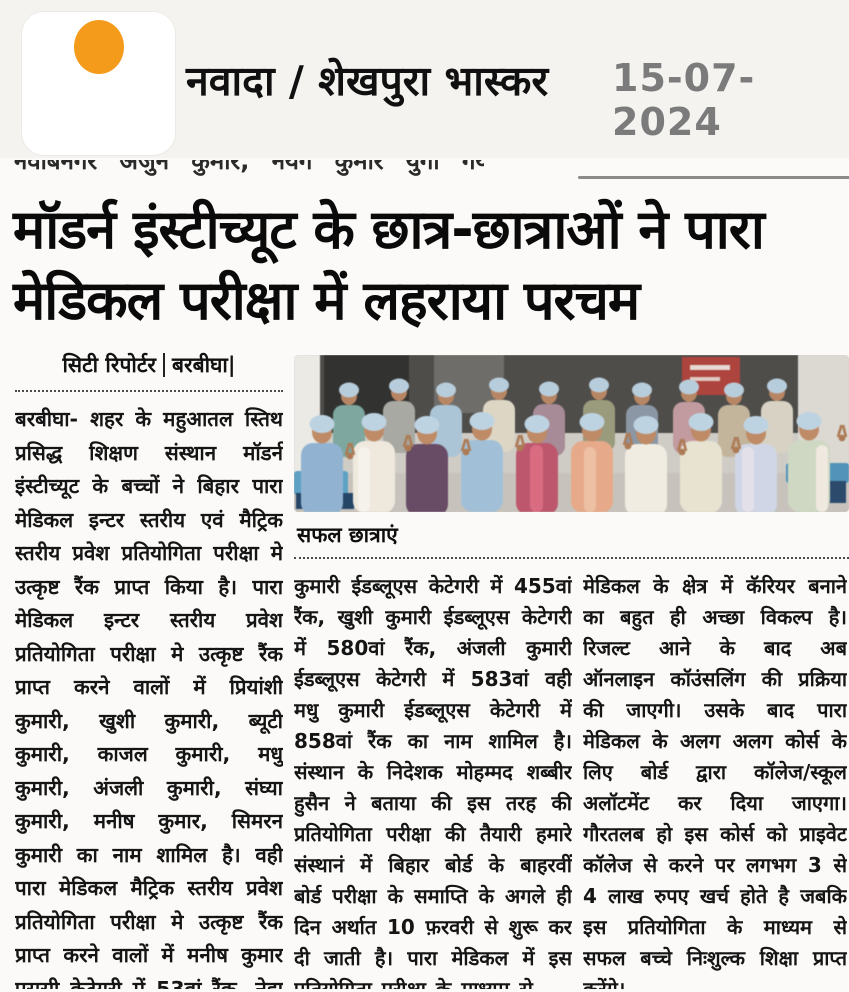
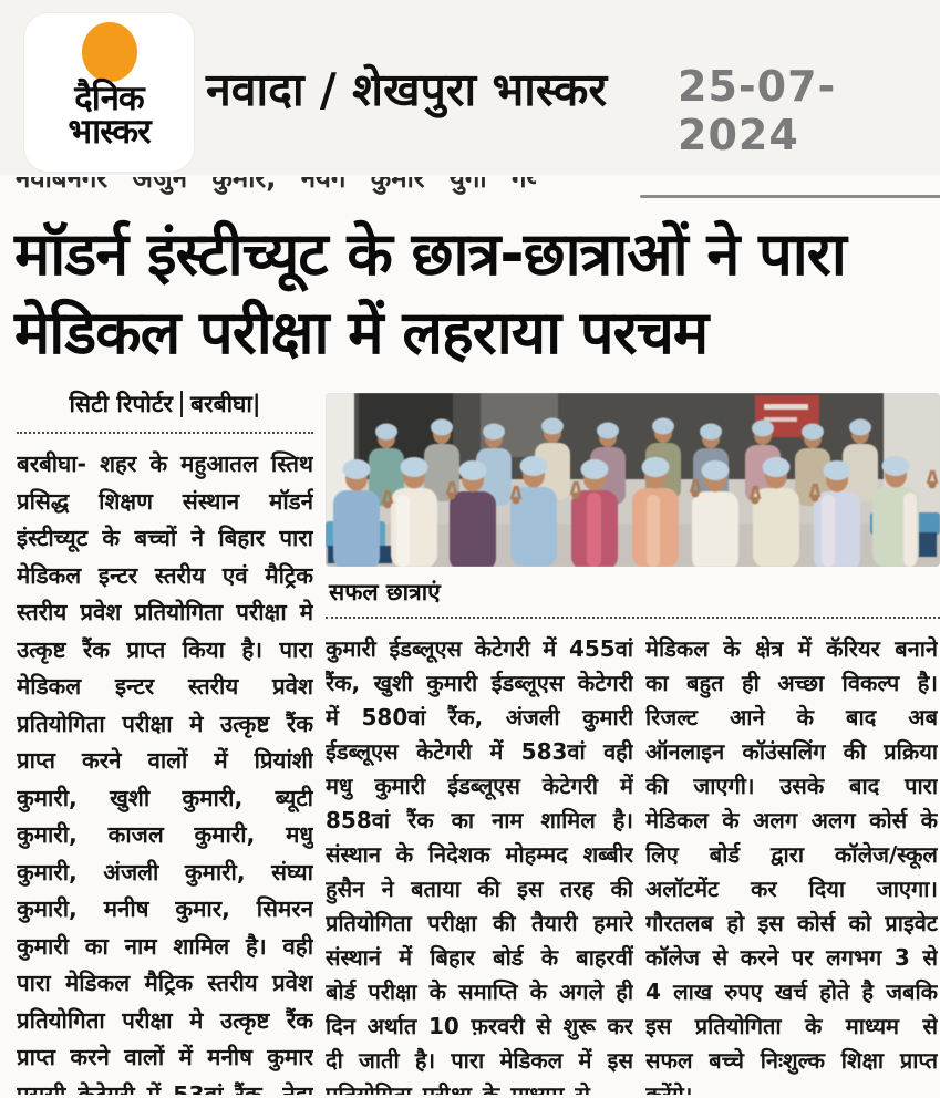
+ दैनिक
+ भास्कर
  नवादा / शेखपुरा भास्कर
- 15-07-2024
+ 25-07-2024
  नवाबनगर अर्जुन कुमार, नयंग कुमार युगा ग
  मॉडर्न इंस्टीच्यूट के छात्र-छात्राओं ने पारा
  मेडिकल परीक्षा में लहराया परचम
  सिटी रिपोर्टर
  बरबीघा|
  बरबीघा- शहर के महुआतल स्तिथ प्रसिद्ध शिक्षण संस्थान मॉडर्न इंस्टीच्यूट के बच्चों ने बिहार पारा मेडिकल इन्टर स्तरीय एवं मैट्रिक स्तरीय प्रवेश प्रतियोगिता परीक्षा मे उत्कृष्ट रैंक प्राप्त किया है। पारा मेडिकल इन्टर स्तरीय प्रवेश प्रतियोगिता परीक्षा मे उत्कृष्ट रैंक प्राप्त करने वालों में प्रियांशी कुमारी, खुशी कुमारी, ब्यूटी कुमारी, काजल कुमारी, मधु कुमारी, अंजली कुमारी, संघ्या कुमारी, मनीष कुमार, सिमरन कुमारी का नाम शामिल है। वही पारा मेडिकल मैट्रिक स्तरीय प्रवेश प्रतियोगिता परीक्षा मे उत्कृष्ट रैंक प्राप्त करने वालों में मनीष कुमार एससी केटेगरी में 53वां रैंक, नेहा
  सफल छात्राएं
  कुमारी ईडब्लूएस केटेगरी में 455वां रैंक, खुशी कुमारी ईडब्लूएस केटेगरी में 580वां रैंक, अंजली कुमारी ईडब्लूएस केटेगरी में 583वां वही मधु कुमारी ईडब्लूएस केटेगरी में 858वां रैंक का नाम शामिल है। संस्थान के निदेशक मोहम्मद शब्बीर हुसैन ने बताया की इस तरह की प्रतियोगिता परीक्षा की तैयारी हमारे संस्थानं में बिहार बोर्ड के बाहरवीं बोर्ड परीक्षा के समाप्ति के अगले ही दिन अर्थात 10 फ़रवरी से शुरू कर दी जाती है। पारा मेडिकल में इस
  मेडिकल के क्षेत्र में कॅरियर बनाने का बहुत ही अच्छा विकल्प है। रिजल्ट आने के बाद अब ऑनलाइन कॉउंसलिंग की प्रक्रिया की जाएगी। उसके बाद पारा मेडिकल के अलग अलग कोर्स के लिए बोर्ड द्वारा कॉलेज/स्कूल अलॉटमेंट कर दिया जाएगा। गौरतलब हो इस कोर्स को प्राइवेट कॉलेज से करने पर लगभग 3 से 4 लाख रुपए खर्च होते है जबकि इस प्रतियोगिता के माध्यम से सफल बच्चे निःशुल्क शिक्षा प्राप्त
